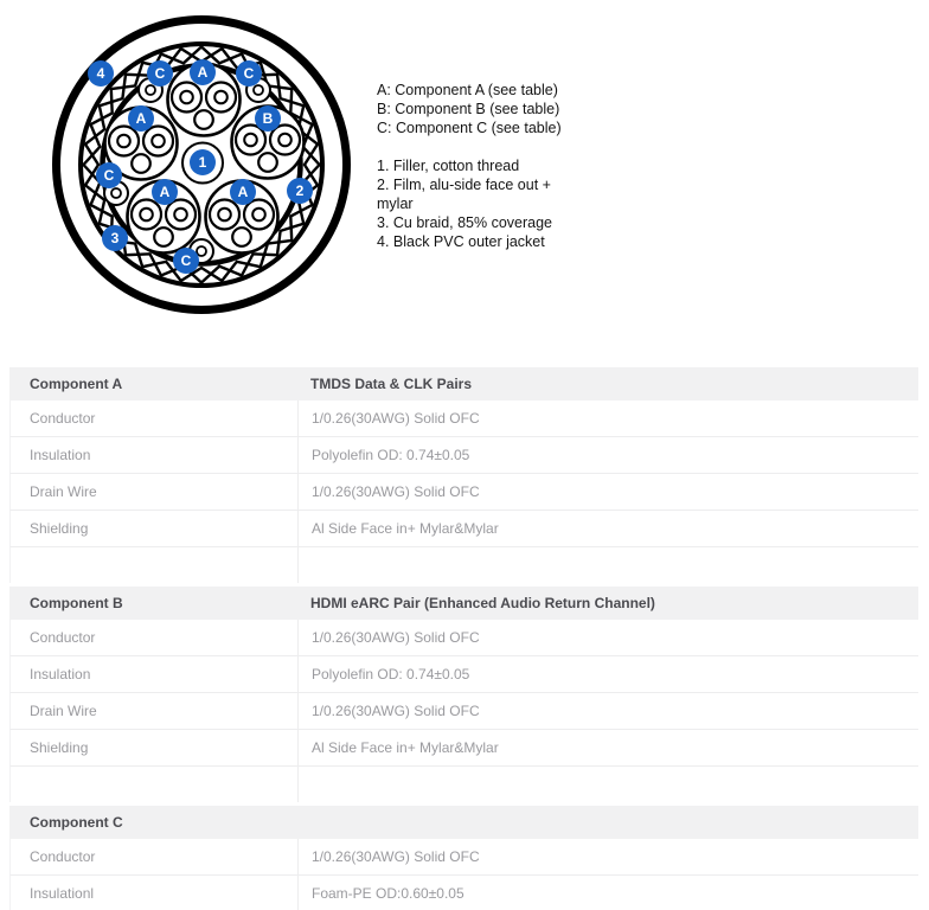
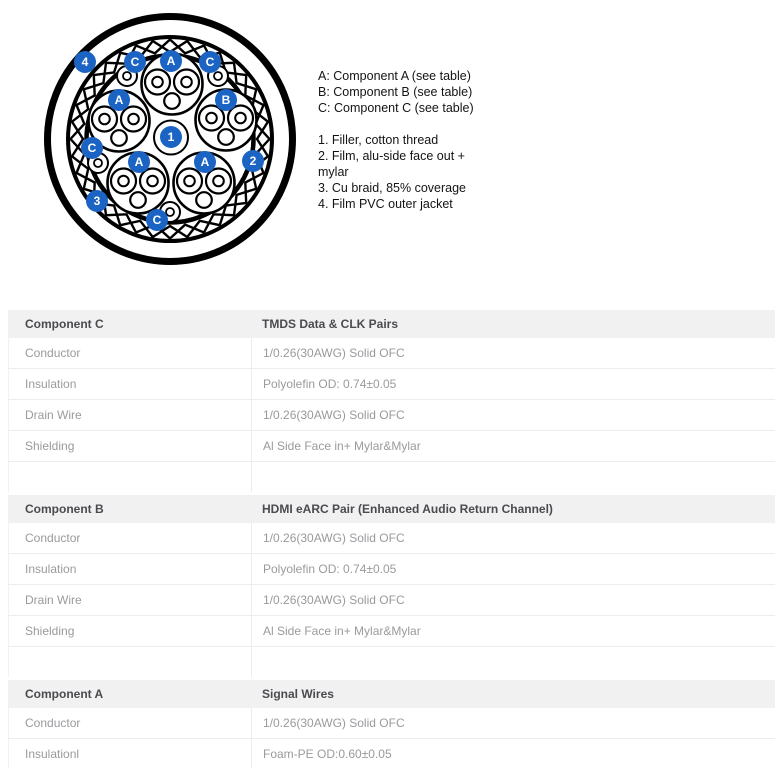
  4
  C
  A
  C
  A
  B
  C
  1
  2
  A
  A
  3
  C
  A: Component A (see table)
  B: Component B (see table)
  C: Component C (see table)
  1. Filler, cotton thread
  2. Film, alu-side face out + mylar
  3. Cu braid, 85% coverage
- 4. Black PVC outer jacket
+ 4. Film PVC outer jacket
- Component A
+ Component C
  TMDS Data & CLK Pairs
  Conductor
  1/0.26(30AWG) Solid OFC
  Insulation
  Polyolefin OD: 0.74±0.05
  Drain Wire
  1/0.26(30AWG) Solid OFC
  Shielding
  Al Side Face in+ Mylar&Mylar
  Component B
  HDMI eARC Pair (Enhanced Audio Return Channel)
  Conductor
  1/0.26(30AWG) Solid OFC
  Insulation
  Polyolefin OD: 0.74±0.05
  Drain Wire
  1/0.26(30AWG) Solid OFC
  Shielding
  Al Side Face in+ Mylar&Mylar
- Component C
+ Component A
+ Signal Wires
  Conductor
  1/0.26(30AWG) Solid OFC
  Insulationl
  Foam-PE OD:0.60±0.05
